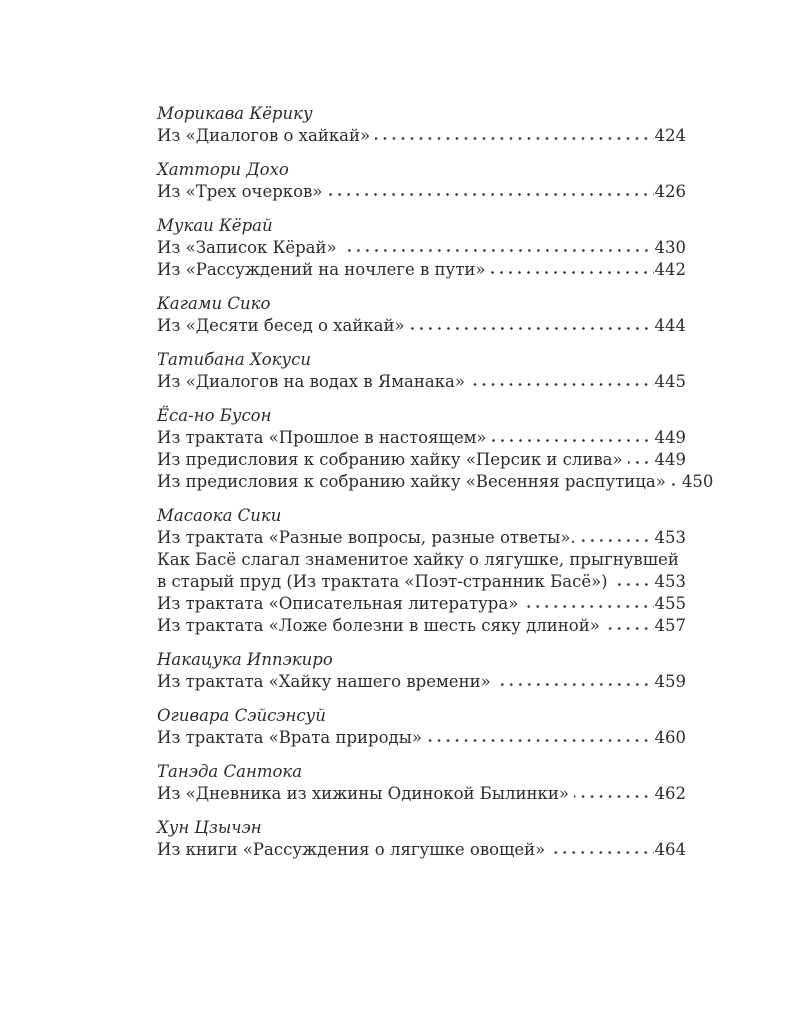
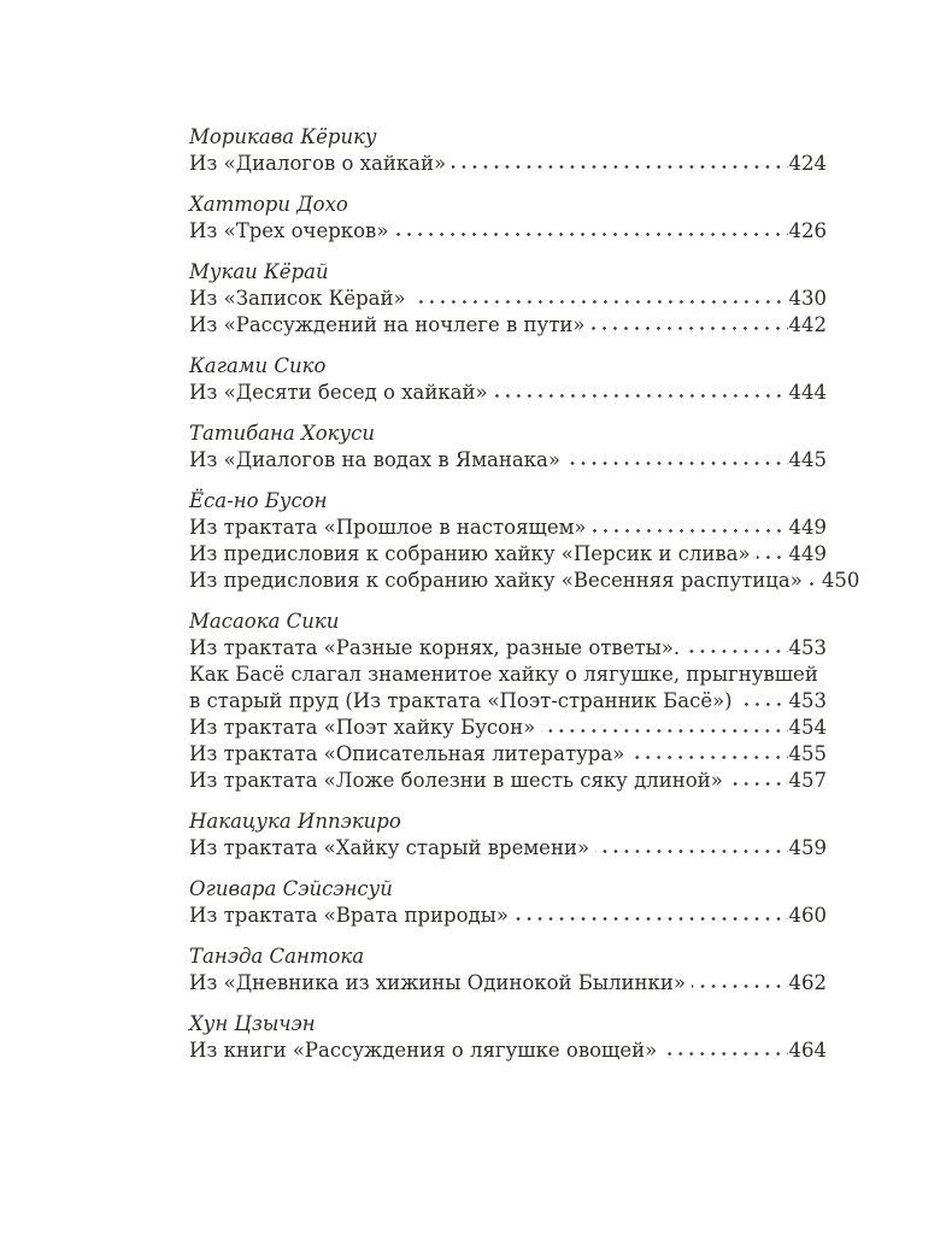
  Морикава Кёрику
  Из «Диалогов о хайкай»
  424
  Хаттори Дохо
  Из «Трех очерков»
  426
  Мукаи Кёрай
  Из «Записок Кёрай»
  430
  Из «Рассуждений на ночлеге в пути»
  442
  Кагами Сико
  Из «Десяти бесед о хайкай»
  444
  Татибана Хокуси
  Из «Диалогов на водах в Яманака»
  445
  Ёса-но Бусон
  Из трактата «Прошлое в настоящем»
  449
  Из предисловия к собранию хайку «Персик и слива»
  449
  Из предисловия к собранию хайку «Весенняя распутица»
  450
  Масаока Сики
- Из трактата «Разные вопросы, разные ответы».
+ Из трактата «Разные корнях, разные ответы».
  453
  Как Басё слагал знаменитое хайку о лягушке, прыгнувшей
  в старый пруд (Из трактата «Поэт-странник Басё»)
  453
+ Из трактата «Поэт хайку Бусон»
+ 454
  Из трактата «Описательная литература»
  455
  Из трактата «Ложе болезни в шесть сяку длиной»
  457
  Накацука Иппэкиро
- Из трактата «Хайку нашего времени»
+ Из трактата «Хайку старый времени»
  459
  Огивара Сэйсэнсуй
  Из трактата «Врата природы»
  460
  Танэда Сантока
  Из «Дневника из хижины Одинокой Былинки»
  462
  Хун Цзычэн
  Из книги «Рассуждения о лягушке овощей»
  464
